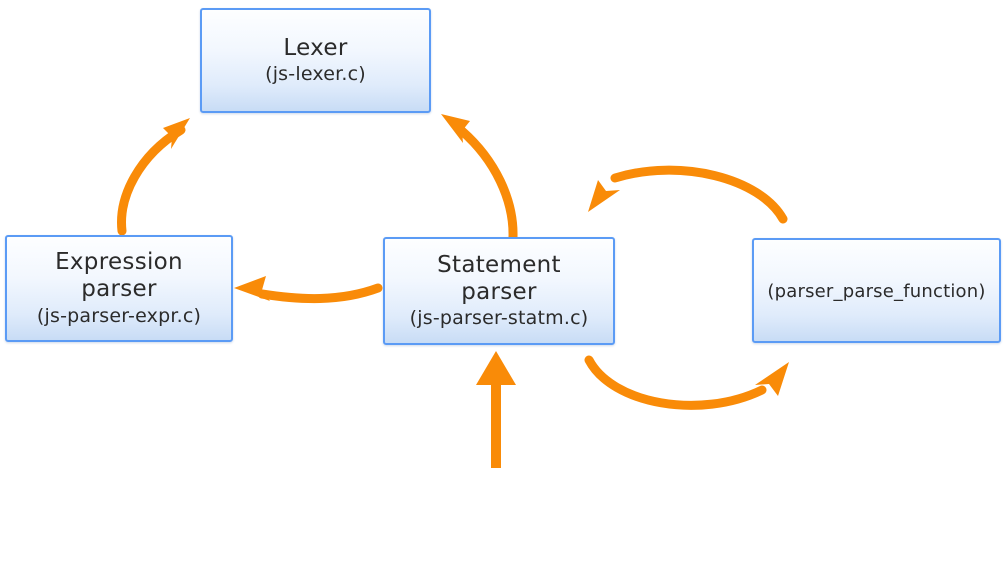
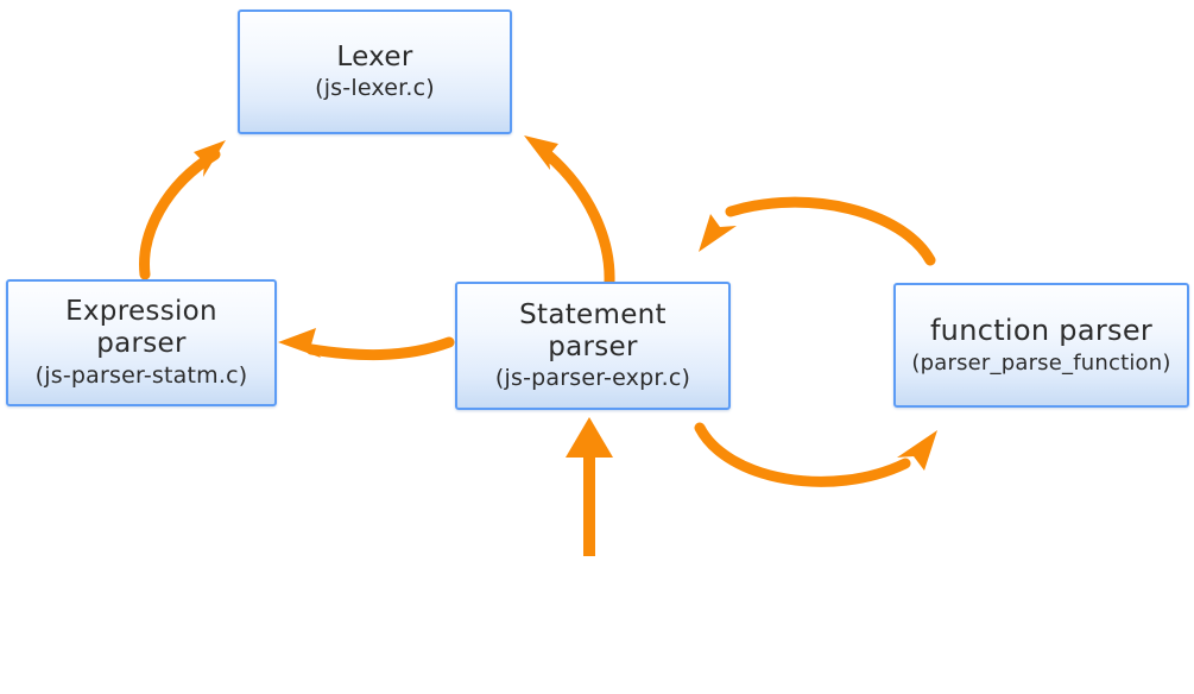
  Lexer
  (js-lexer.c)
  Expression
  parser
- (js-parser-expr.c)
+ (js-parser-statm.c)
  Statement
  parser
- (js-parser-statm.c)
+ (js-parser-expr.c)
+ function parser
  (parser_parse_function)
